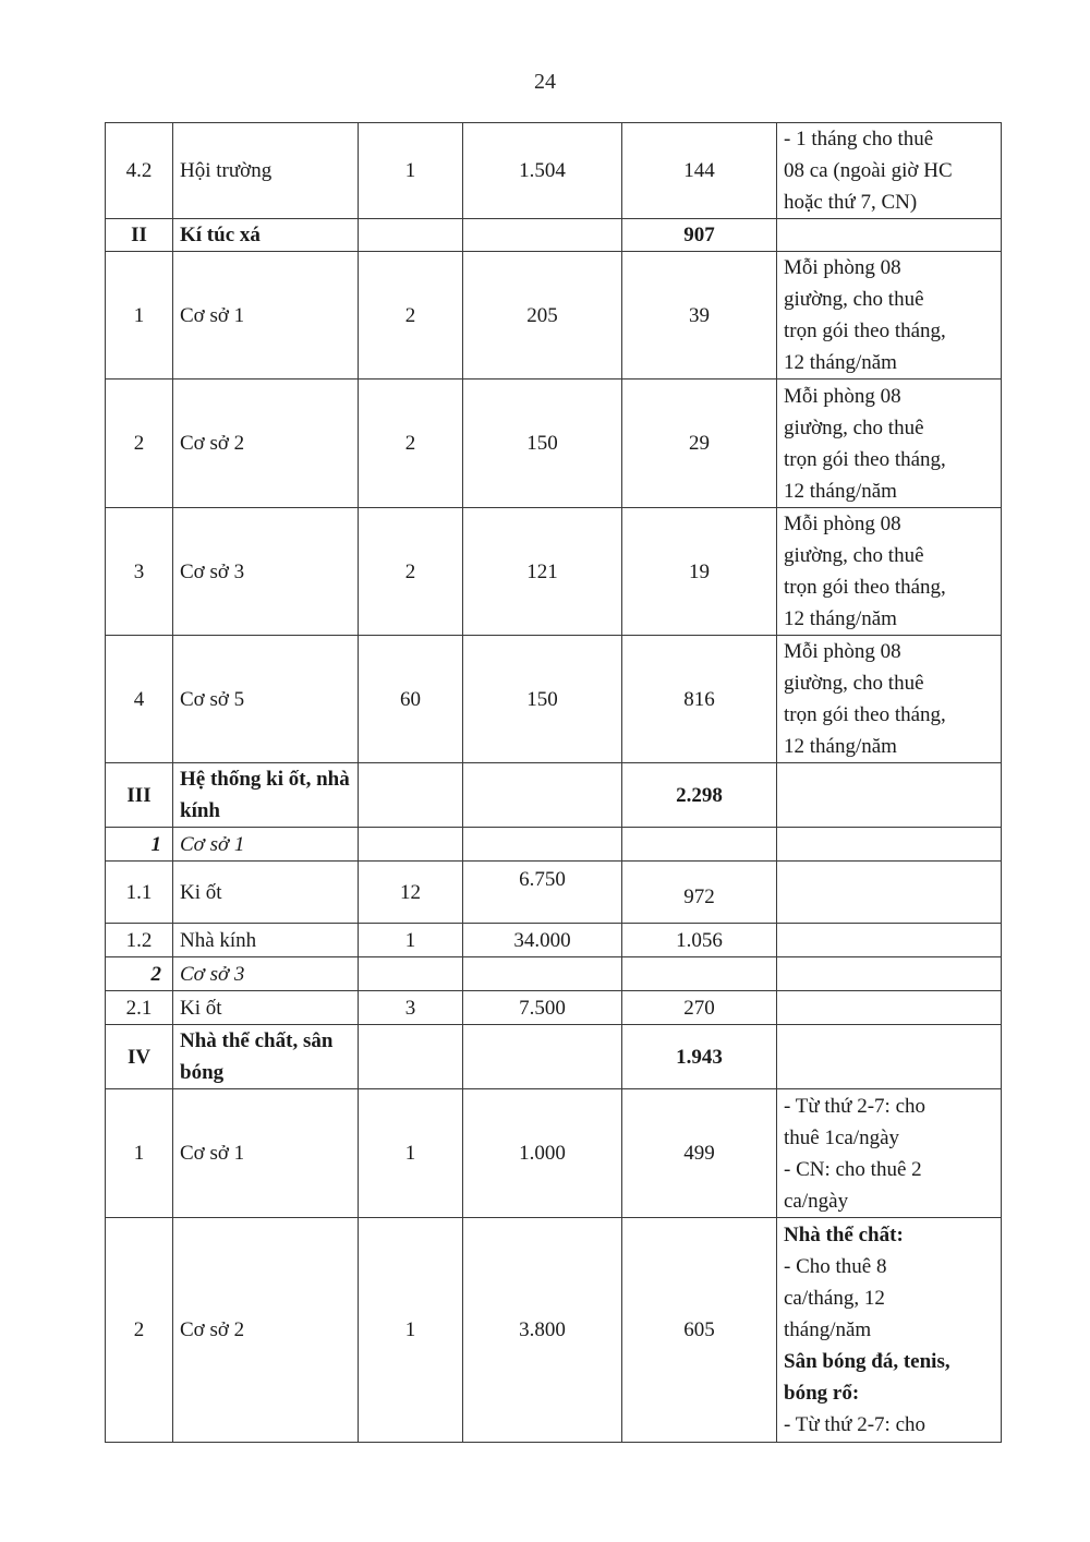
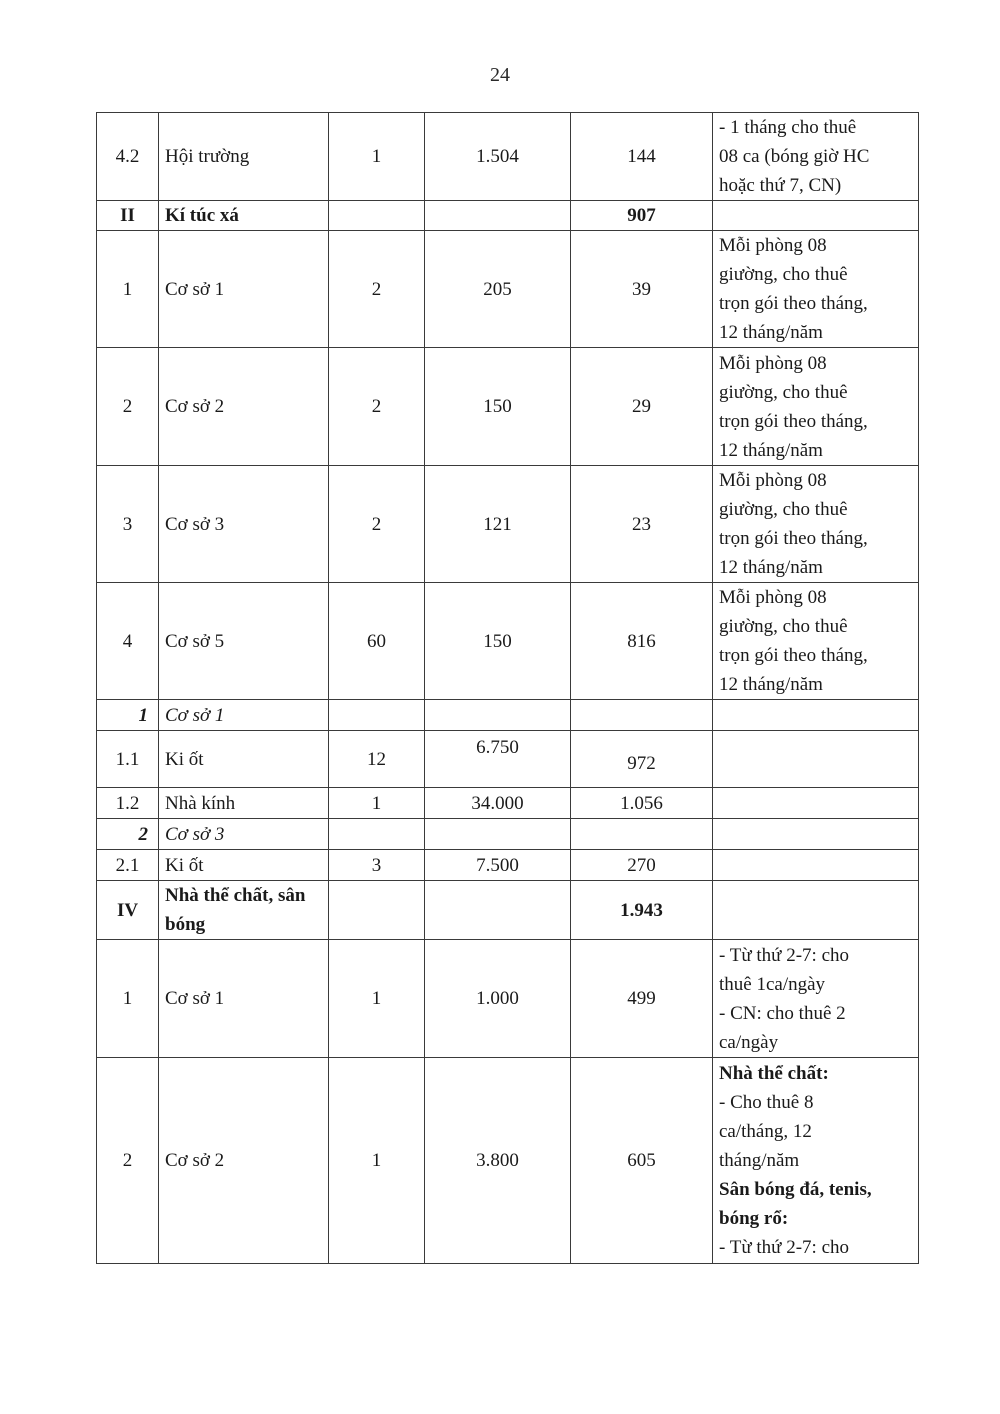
  24
- 4.2	Hội trường	1	1.504	144	- 1 tháng cho thuê08 ca (ngoài giờ HChoặc thứ 7, CN)
+ 4.2	Hội trường	1	1.504	144	- 1 tháng cho thuê08 ca (bóng giờ HChoặc thứ 7, CN)
  II	Kí túc xá			907
  1	Cơ sở 1	2	205	39	Mỗi phòng 08giường, cho thuêtrọn gói theo tháng,12 tháng/năm
  2	Cơ sở 2	2	150	29	Mỗi phòng 08giường, cho thuêtrọn gói theo tháng,12 tháng/năm
- 3	Cơ sở 3	2	121	19	Mỗi phòng 08giường, cho thuêtrọn gói theo tháng,12 tháng/năm
+ 3	Cơ sở 3	2	121	23	Mỗi phòng 08giường, cho thuêtrọn gói theo tháng,12 tháng/năm
  4	Cơ sở 5	60	150	816	Mỗi phòng 08giường, cho thuêtrọn gói theo tháng,12 tháng/năm
- III	Hệ thống ki ốt, nhà kính			2.298
  1	Cơ sở 1
  1.1	Ki ốt	12	6.750	972
  1.2	Nhà kính	1	34.000	1.056
  2	Cơ sở 3
  2.1	Ki ốt	3	7.500	270
  IV	Nhà thể chất, sân bóng			1.943
  1	Cơ sở 1	1	1.000	499	- Từ thứ 2-7: chothuê 1ca/ngày- CN: cho thuê 2ca/ngày
  2	Cơ sở 2	1	3.800	605	Nhà thể chất:- Cho thuê 8ca/tháng, 12tháng/nămSân bóng đá, tenis,bóng rổ:- Từ thứ 2-7: cho
